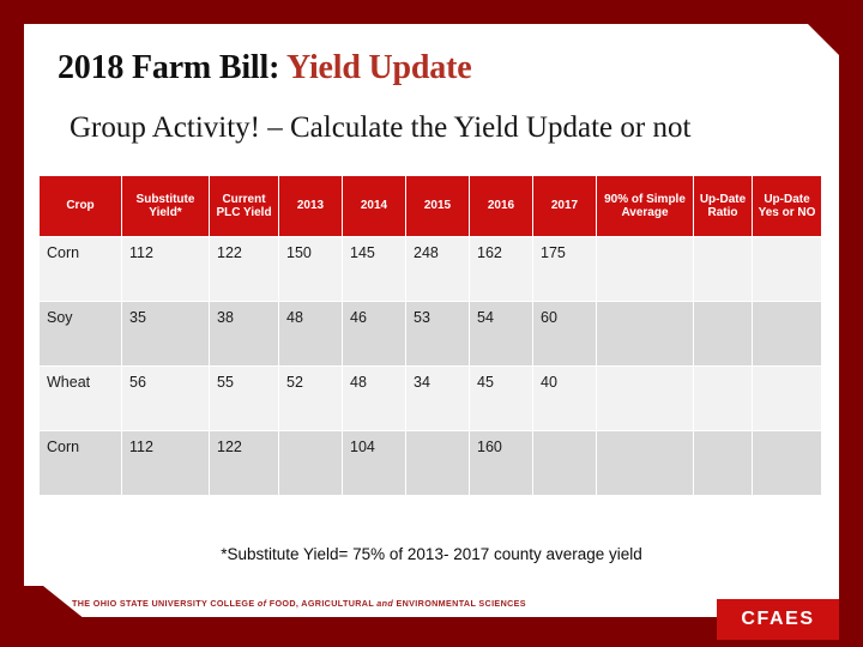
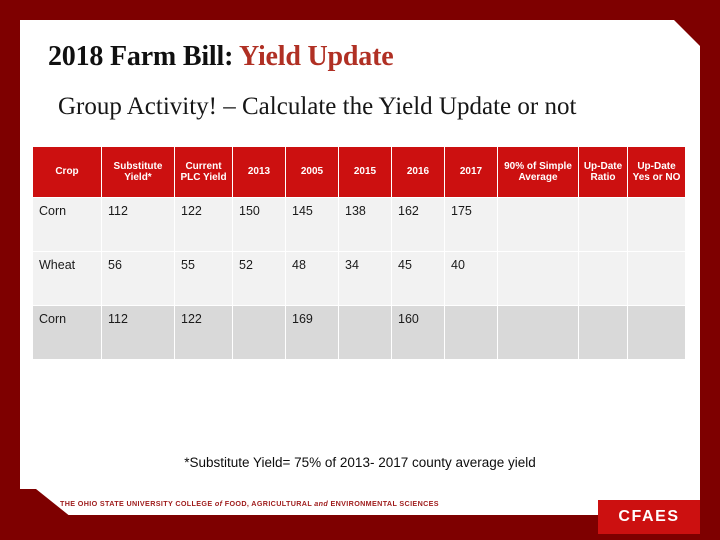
  2018 Farm Bill: Yield Update
  Group Activity! – Calculate the Yield Update or not
- Crop	Substitute Yield*	Current PLC Yield	2013	2014	2015	2016	2017	90% of Simple Average	Up-Date Ratio	Up-Date Yes or NO
+ Crop	Substitute Yield*	Current PLC Yield	2013	2005	2015	2016	2017	90% of Simple Average	Up-Date Ratio	Up-Date Yes or NO
- Corn	112	122	150	145	248	162	175
+ Corn	112	122	150	145	138	162	175
- Soy	35	38	48	46	53	54	60
  Wheat	56	55	52	48	34	45	40
- Corn	112	122		104		160
+ Corn	112	122		169		160
  *Substitute Yield= 75% of 2013- 2017 county average yield
  THE OHIO STATE UNIVERSITY COLLEGE of FOOD, AGRICULTURAL and ENVIRONMENTAL SCIENCES
  CFAES
